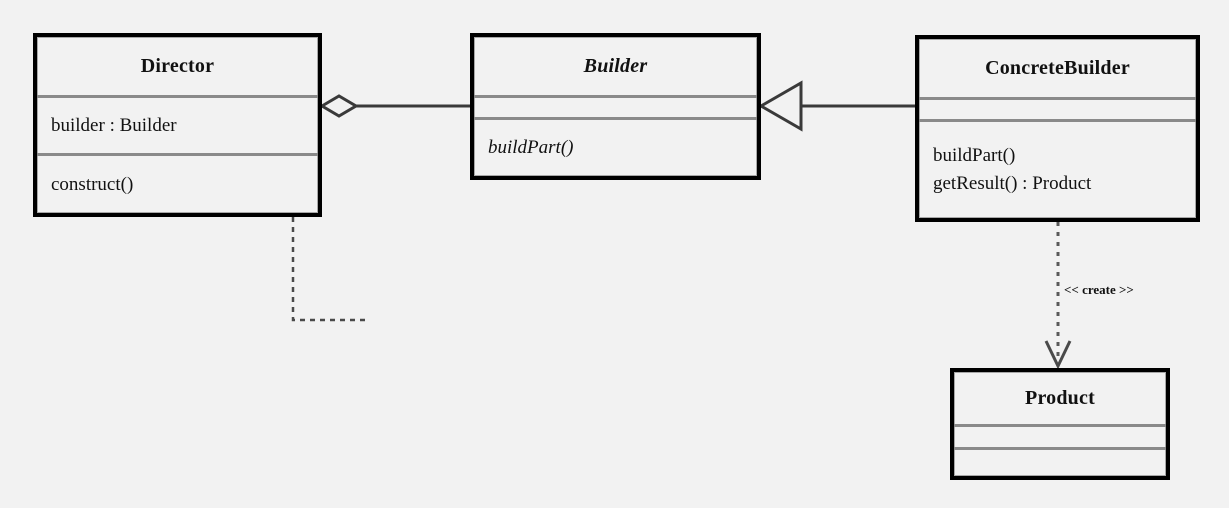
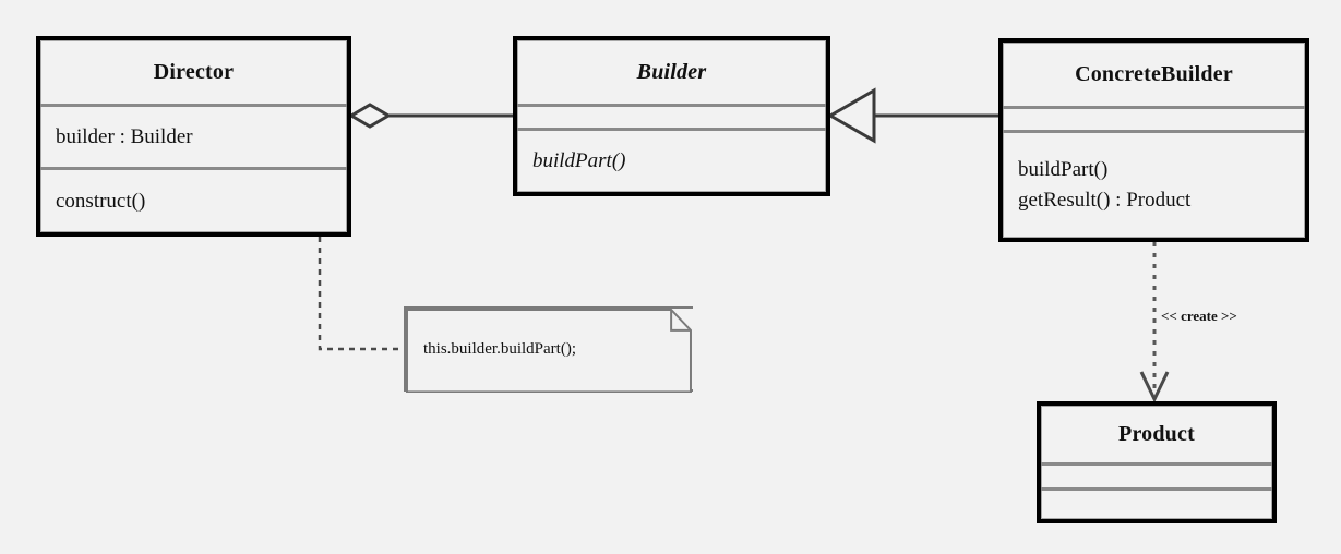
  Director
  builder : Builder
  construct()
  Builder
  buildPart()
  ConcreteBuilder
  buildPart()
  getResult() : Product
  Product
+ this.builder.buildPart();
  << create >>
